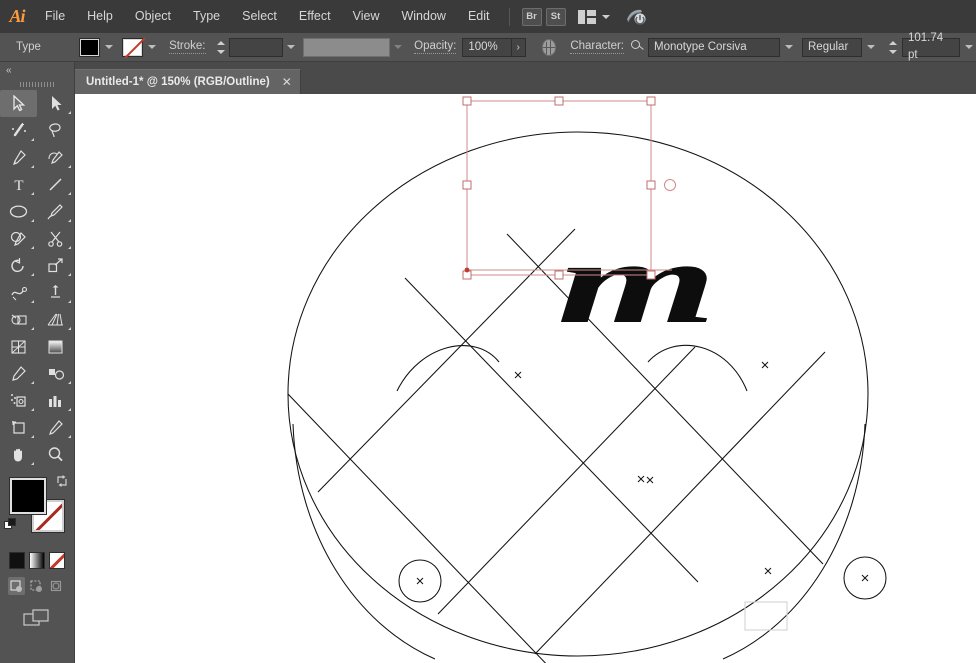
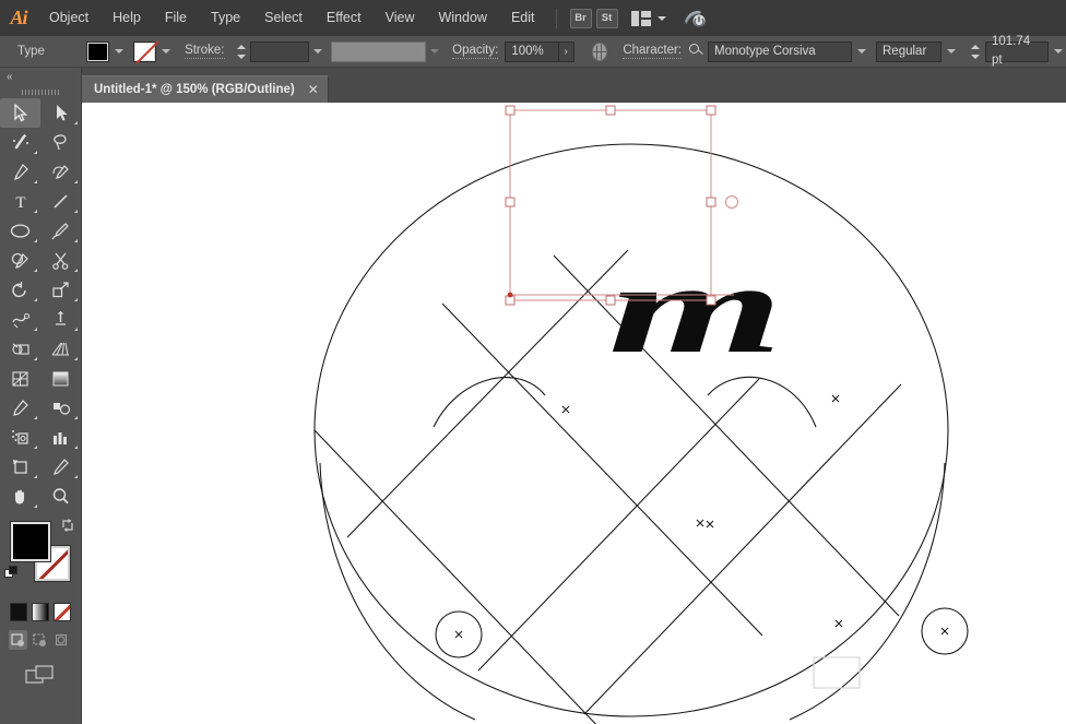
  Ai
- File
+ Object
  Help
- Object
+ File
  Type
  Select
  Effect
  View
  Window
  Edit
  Br
  St
  Type
  Stroke:
  Opacity:
  100%
  ›
  Character:
  Monotype Corsiva
  Regular
  101.74 pt
  Untitled-1* @ 150% (RGB/Outline)
  ✕
  «
  T
  m
